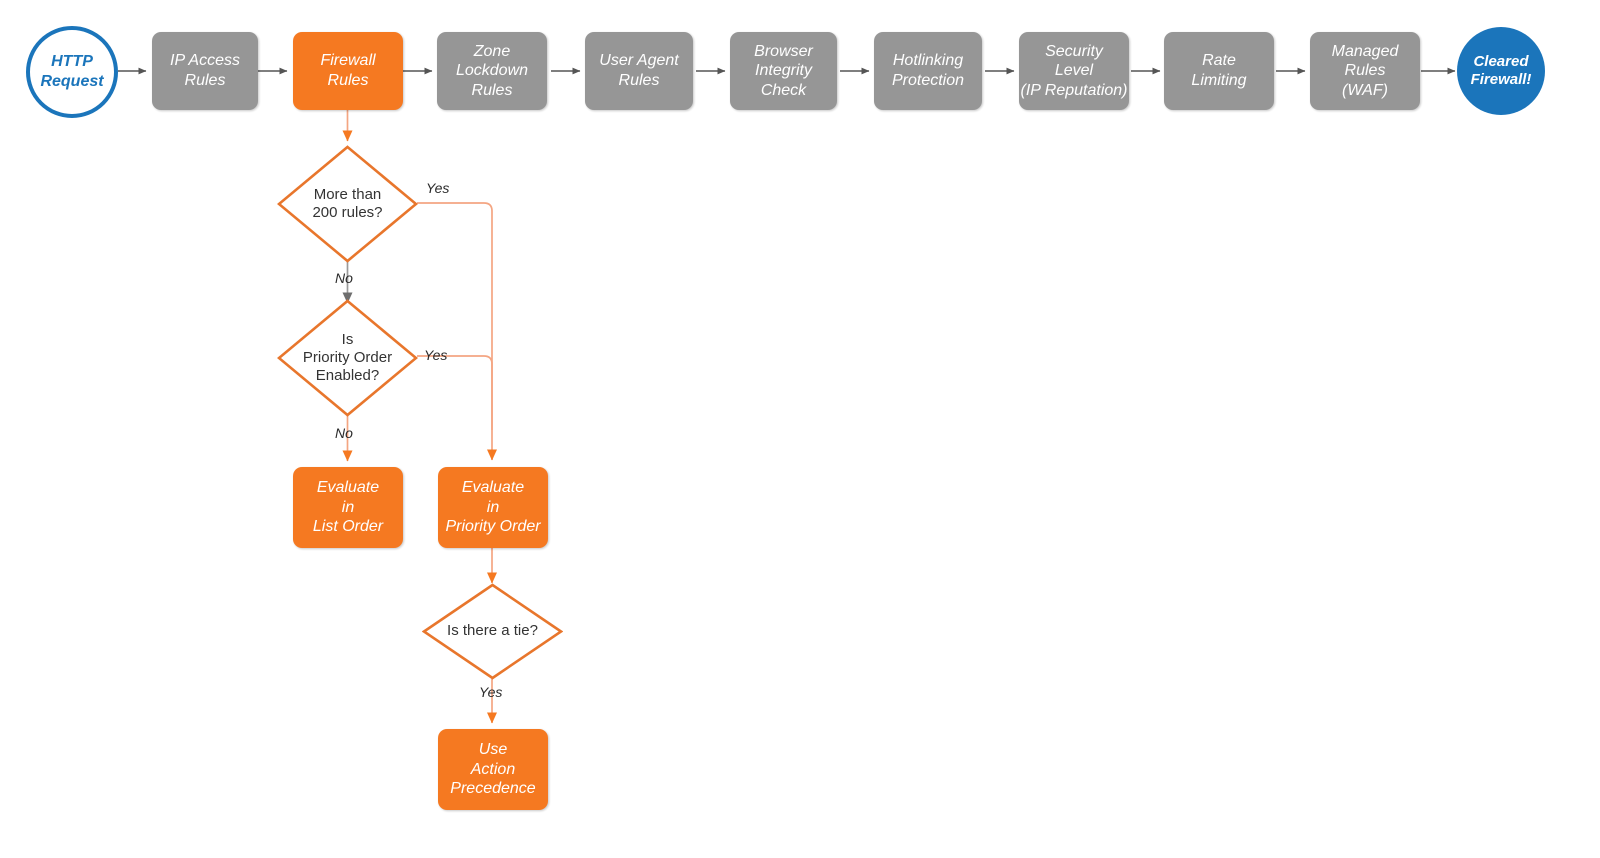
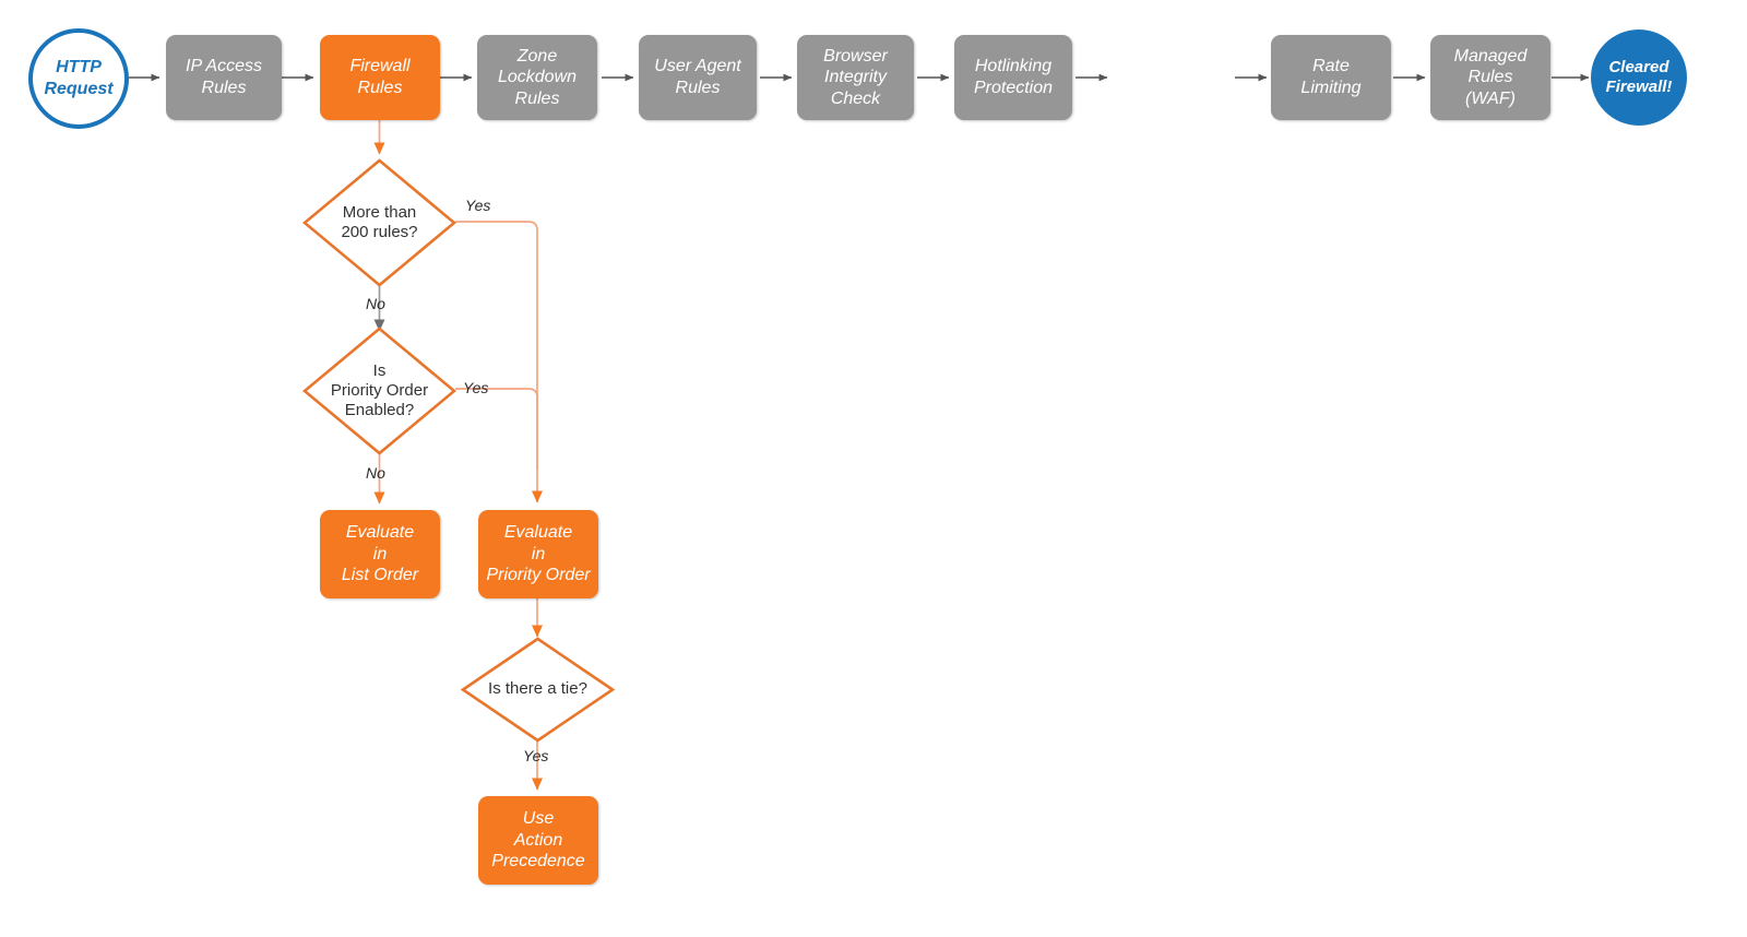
  HTTP
  Request
  IP Access
  Rules
  Firewall
  Rules
  Zone
  Lockdown
  Rules
  User Agent
  Rules
  Browser
  Integrity
  Check
  Hotlinking
  Protection
- Security
- Level
- (IP Reputation)
  Rate
  Limiting
  Managed
  Rules
  (WAF)
  Cleared
  Firewall!
  More than
  200 rules?
  Is
  Priority Order
  Enabled?
  Is there a tie?
  Evaluate
  in
  List Order
  Evaluate
  in
  Priority Order
  Use
  Action
  Precedence
  Yes
  No
  Yes
  No
  Yes
